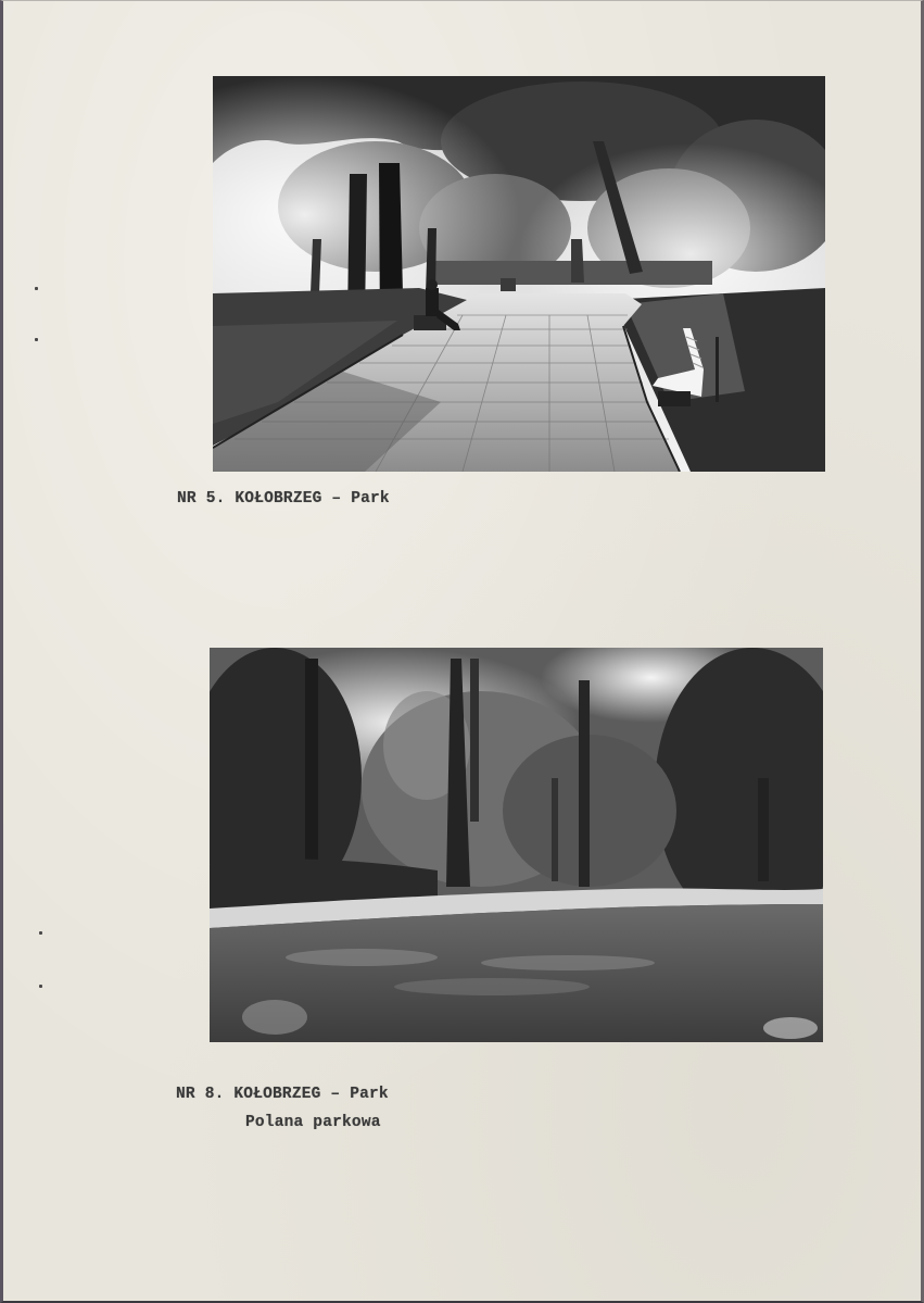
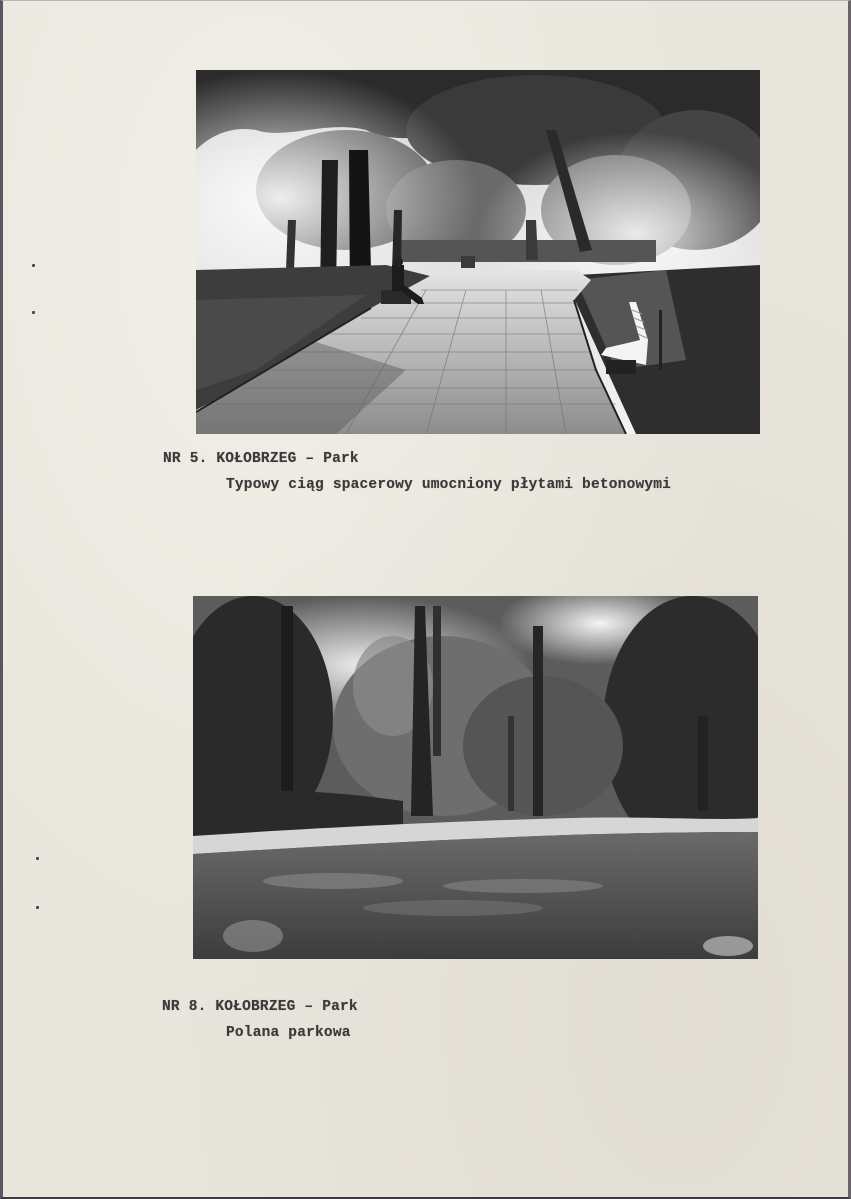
  NR 5. KOŁOBRZEG – Park
+ Typowy ciąg spacerowy umocniony płytami betonowymi
  NR 8. KOŁOBRZEG – Park
  Polana parkowa
